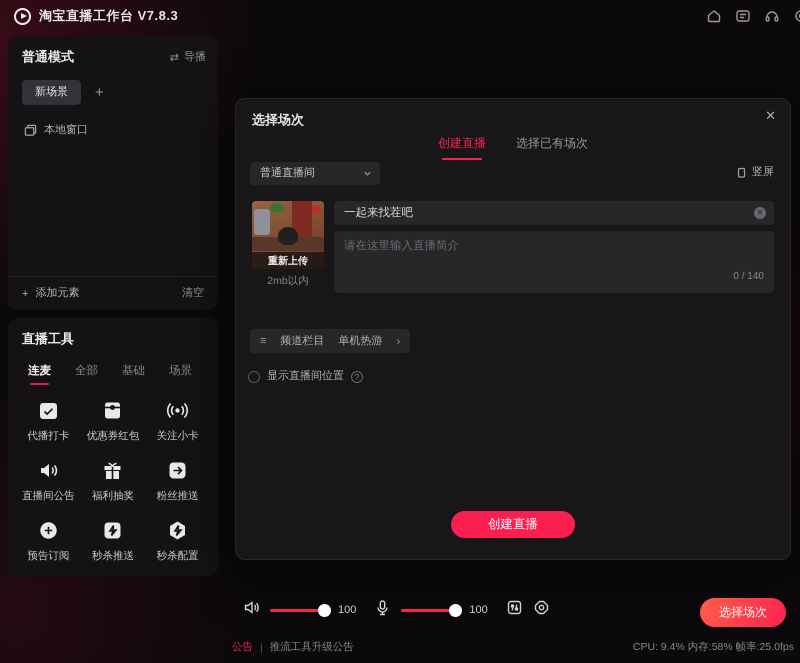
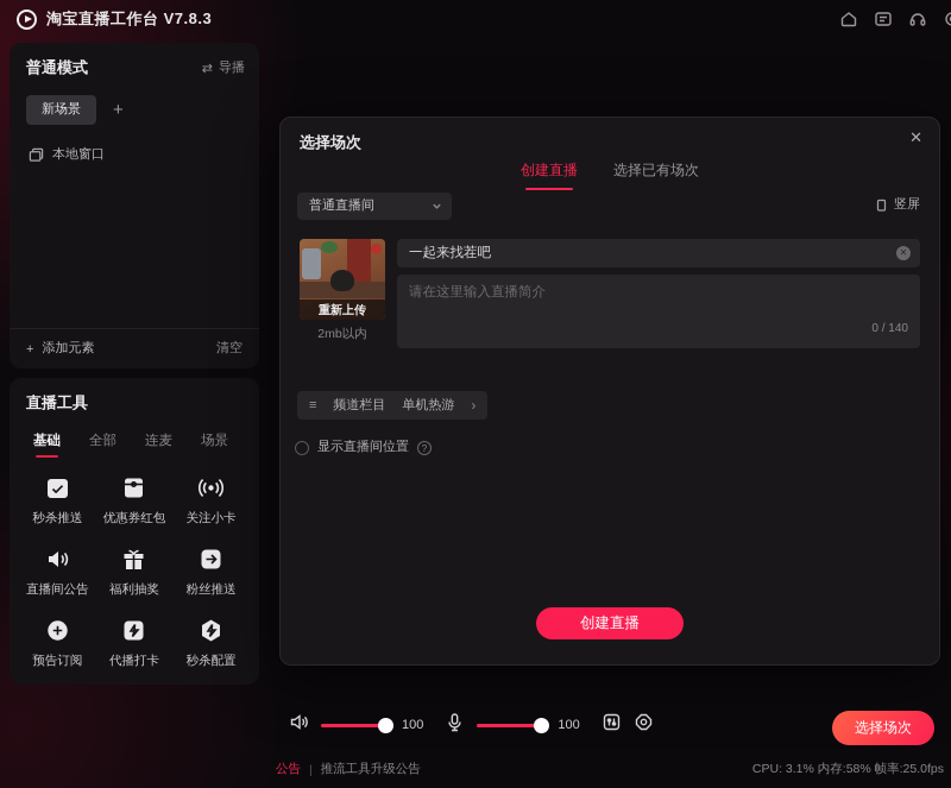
  淘宝直播工作台 V7.8.3
  普通模式
  ⇄
  导播
  新场景
  +
  本地窗口
  +
  添加元素
  清空
  直播工具
- 连麦
+ 基础
  全部
- 基础
+ 连麦
  场景
- 代播打卡
+ 秒杀推送
  优惠券红包
  关注小卡
  直播间公告
  福利抽奖
  粉丝推送
  预告订阅
- 秒杀推送
+ 代播打卡
  秒杀配置
  选择场次
  ✕
  创建直播
  选择已有场次
  普通直播间
  竖屏
  重新上传
  2mb以内
  一起来找茬吧
  ✕
  请在这里输入直播简介
  0 / 140
  ≡
  频道栏目
  单机热游
  ›
  显示直播间位置
  ?
  创建直播
  100
  100
  选择场次
  公告
  |
  推流工具升级公告
- CPU: 9.4% 内存:58% 帧率:25.0fps
+ CPU: 3.1% 内存:58% 帧率:25.0fps
